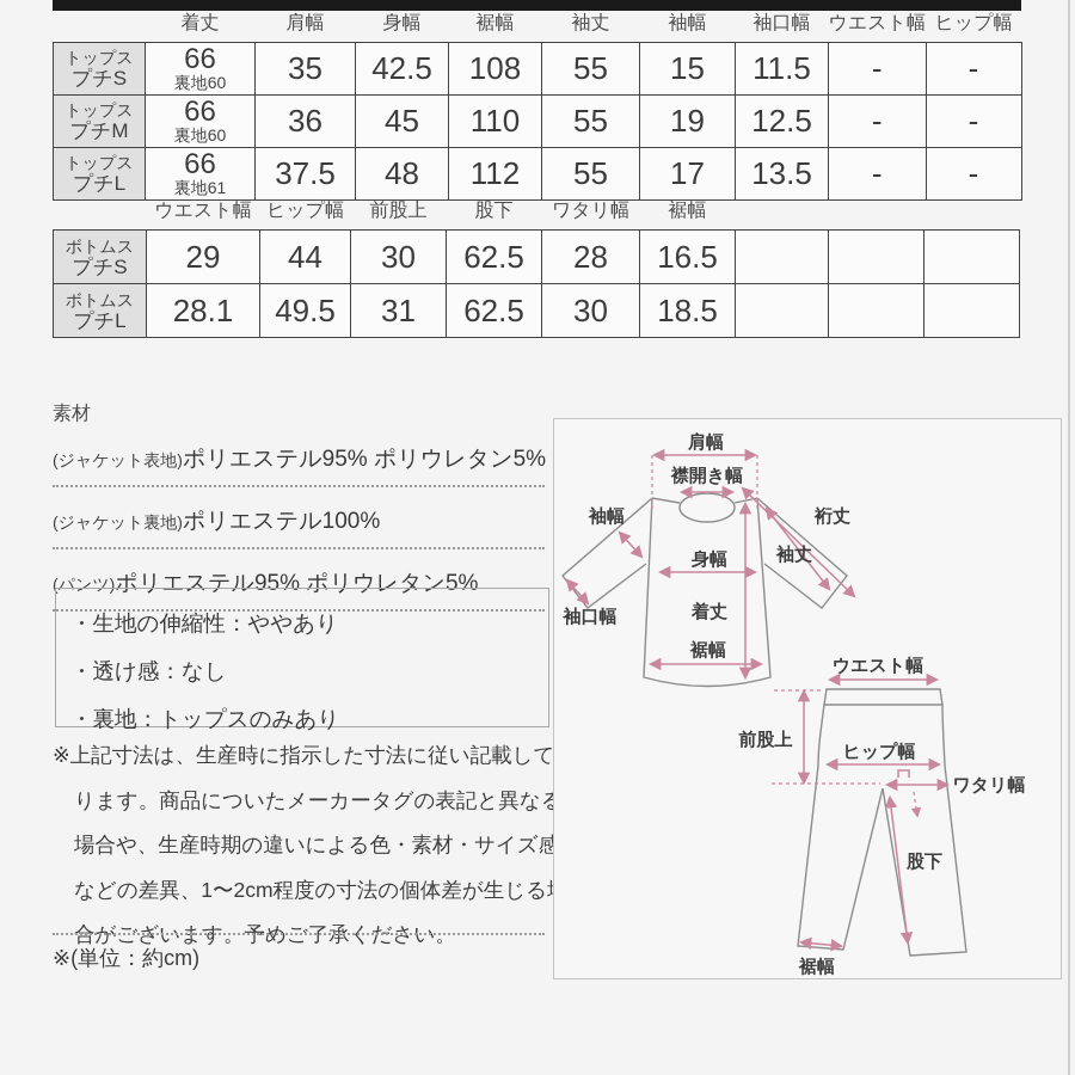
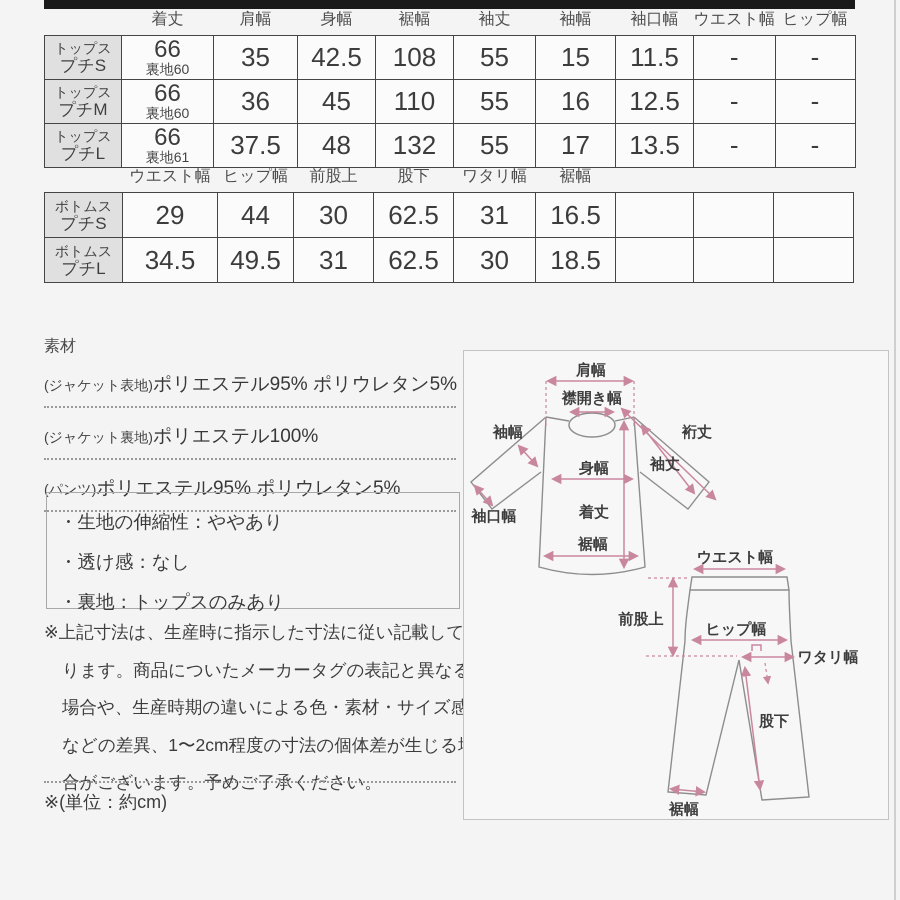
  	着丈	肩幅	身幅	裾幅	袖丈	袖幅	袖口幅	ウエスト幅	ヒップ幅
  トップス プチS	66 裏地60	35	42.5	108	55	15	11.5	-	-
- トップス プチM	66 裏地60	36	45	110	55	19	12.5	-	-
+ トップス プチM	66 裏地60	36	45	110	55	16	12.5	-	-
- トップス プチL	66 裏地61	37.5	48	112	55	17	13.5	-	-
+ トップス プチL	66 裏地61	37.5	48	132	55	17	13.5	-	-
  	ウエスト幅	ヒップ幅	前股上	股下	ワタリ幅	裾幅
- ボトムス プチS	29	44	30	62.5	28	16.5
+ ボトムス プチS	29	44	30	62.5	31	16.5
- ボトムス プチL	28.1	49.5	31	62.5	30	18.5
+ ボトムス プチL	34.5	49.5	31	62.5	30	18.5
  素材
  (ジャケット表地)ポリエステル95% ポリウレタン5%
  (ジャケット裏地)ポリエステル100%
  (パンツ)ポリエステル95% ポリウレタン5%
  ・生地の伸縮性：ややあり
  ・透け感：なし
  ・裏地：トップスのみあり
  ※上記寸法は、生産時に指示した寸法に従い記載してります。商品についたメーカータグの表記と異なる場合や、生産時期の違いによる色・素材・サイズ感などの差異、1〜2cm程度の寸法の個体差が生じる合がございます。予めご了承ください。
  ※(単位：約cm)
  肩幅
  襟開き幅
  袖幅
  裄丈
  袖丈
  身幅
  袖口幅
  着丈
  裾幅
  ウエスト幅
  前股上
  ヒップ幅
  ワタリ幅
  股下
  裾幅
